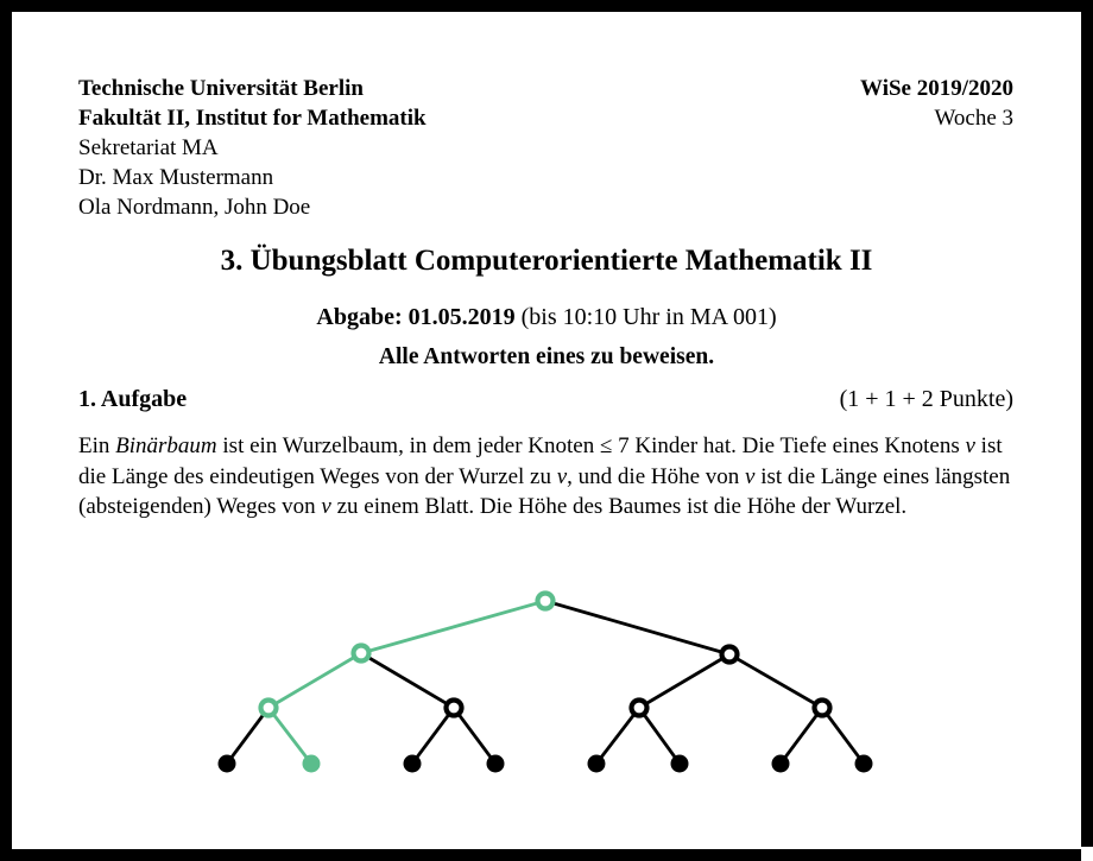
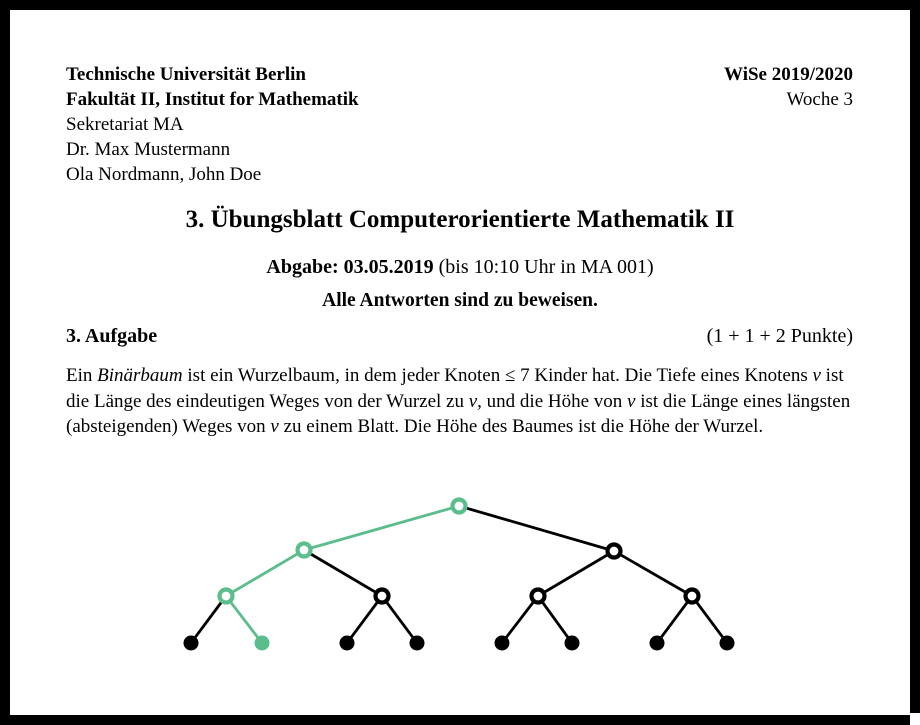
  Technische Universität Berlin
  Fakultät II, Institut for Mathematik
  Sekretariat MA
  Dr. Max Mustermann
  Ola Nordmann, John Doe
  WiSe 2019/2020
  Woche 3
  3. Übungsblatt Computerorientierte Mathematik II
- Abgabe: 01.05.2019 (bis 10:10 Uhr in MA 001)
+ Abgabe: 03.05.2019 (bis 10:10 Uhr in MA 001)
- Alle Antworten eines zu beweisen.
+ Alle Antworten sind zu beweisen.
- 1. Aufgabe
+ 3. Aufgabe
  (1 + 1 + 2 Punkte)
  Ein Binärbaum ist ein Wurzelbaum, in dem jeder Knoten ≤ 7 Kinder hat. Die Tiefe eines Knotens v ist die Länge des eindeutigen Weges von der Wurzel zu v, und die Höhe von v ist die Länge eines längsten (absteigenden) Weges von v zu einem Blatt. Die Höhe des Baumes ist die Höhe der Wurzel.
